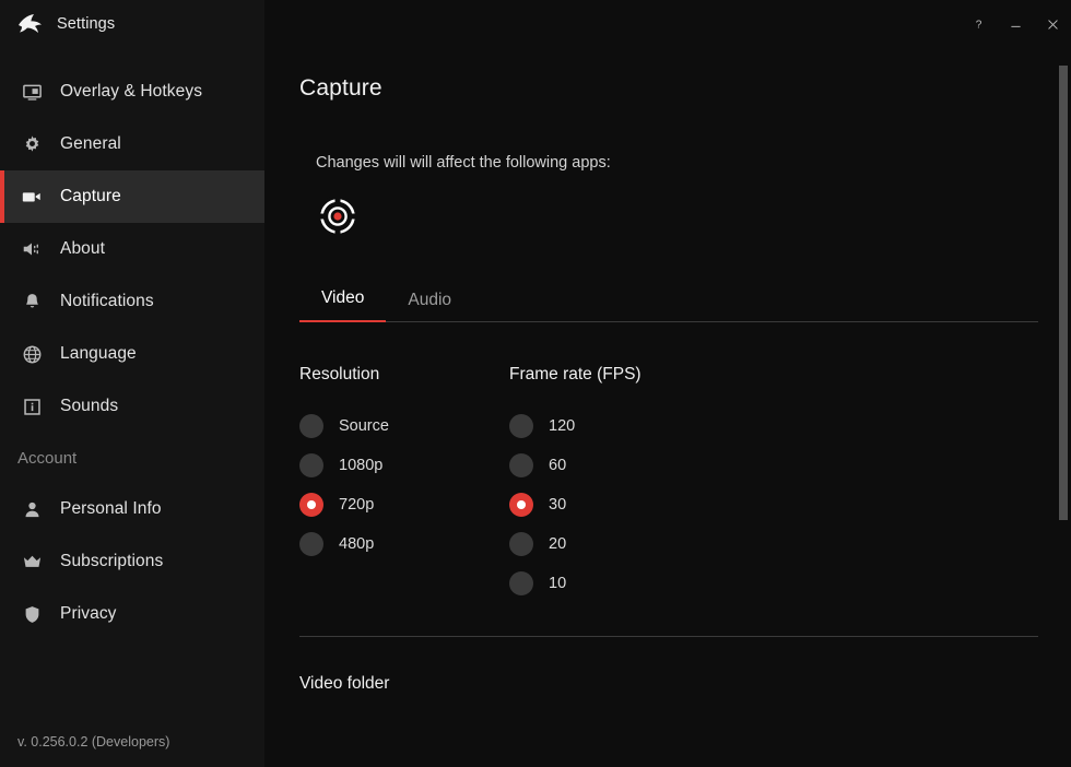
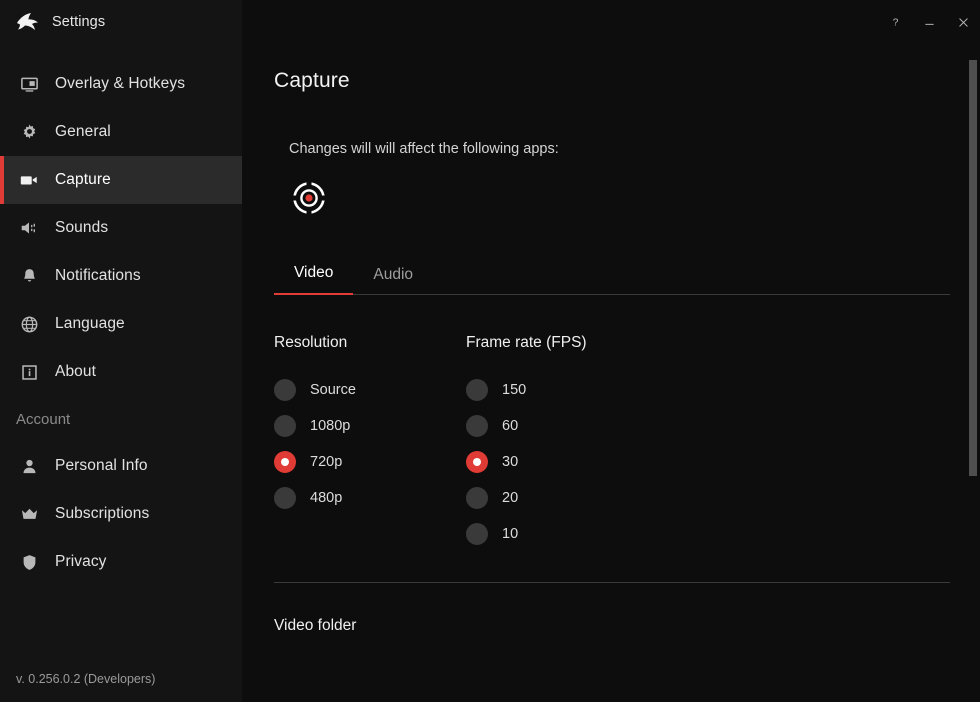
  Settings
  ?
  Overlay & Hotkeys
  General
  Capture
- About
+ Sounds
  Notifications
  Language
- Sounds
+ About
  Account
  Personal Info
  Subscriptions
  Privacy
  v. 0.256.0.2 (Developers)
  Capture
  Changes will will affect the following apps:
  Video
  Audio
  Resolution
  Source
  1080p
  720p
  480p
  Frame rate (FPS)
- 120
+ 150
  60
  30
  20
  10
  Video folder
